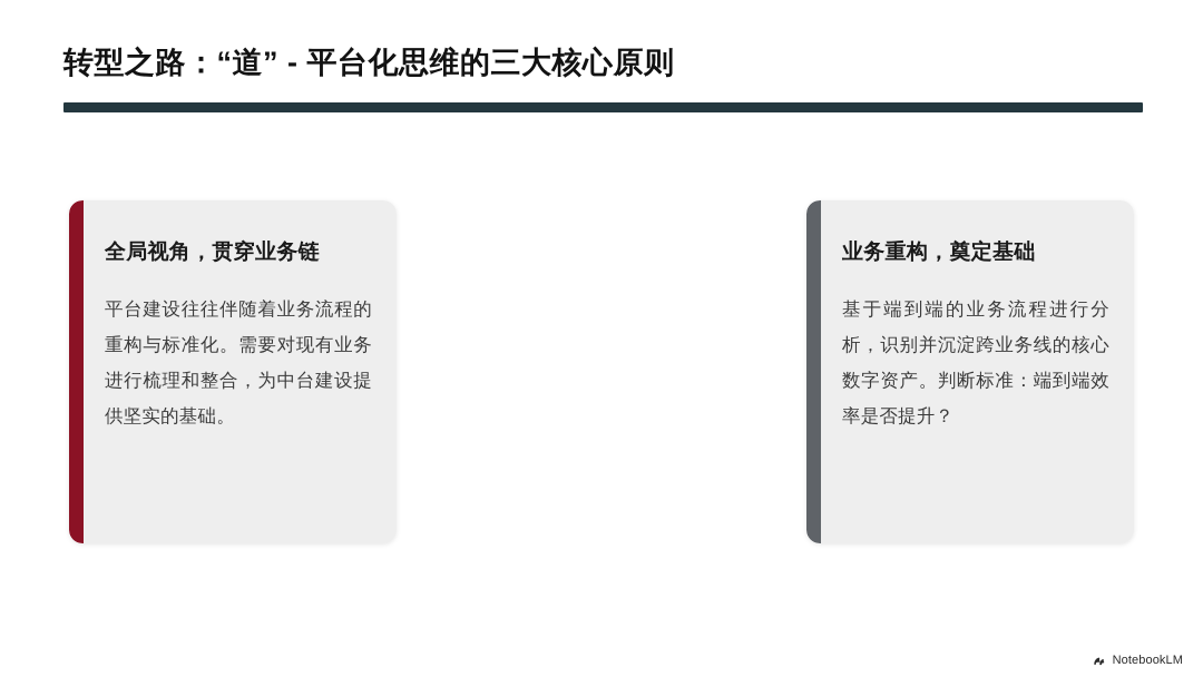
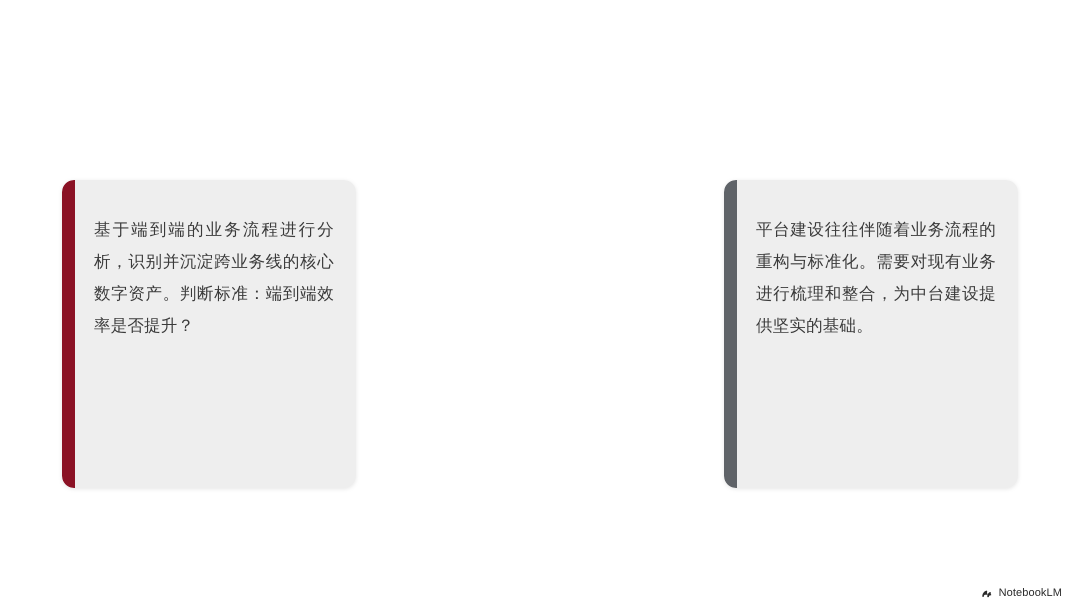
- 转型之路：“道” - 平台化思维的三大核心原则
- 全局视角，贯穿业务链
- 平台建设往往伴随着业务流程的重构与标准化。需要对现有业务进行梳理和整合，为中台建设提供坚实的基础。
+ 基于端到端的业务流程进行分析，识别并沉淀跨业务线的核心数字资产。判断标准：端到端效率是否提升？
- 业务重构，奠定基础
- 基于端到端的业务流程进行分析，识别并沉淀跨业务线的核心数字资产。判断标准：端到端效率是否提升？
+ 平台建设往往伴随着业务流程的重构与标准化。需要对现有业务进行梳理和整合，为中台建设提供坚实的基础。
  NotebookLM
